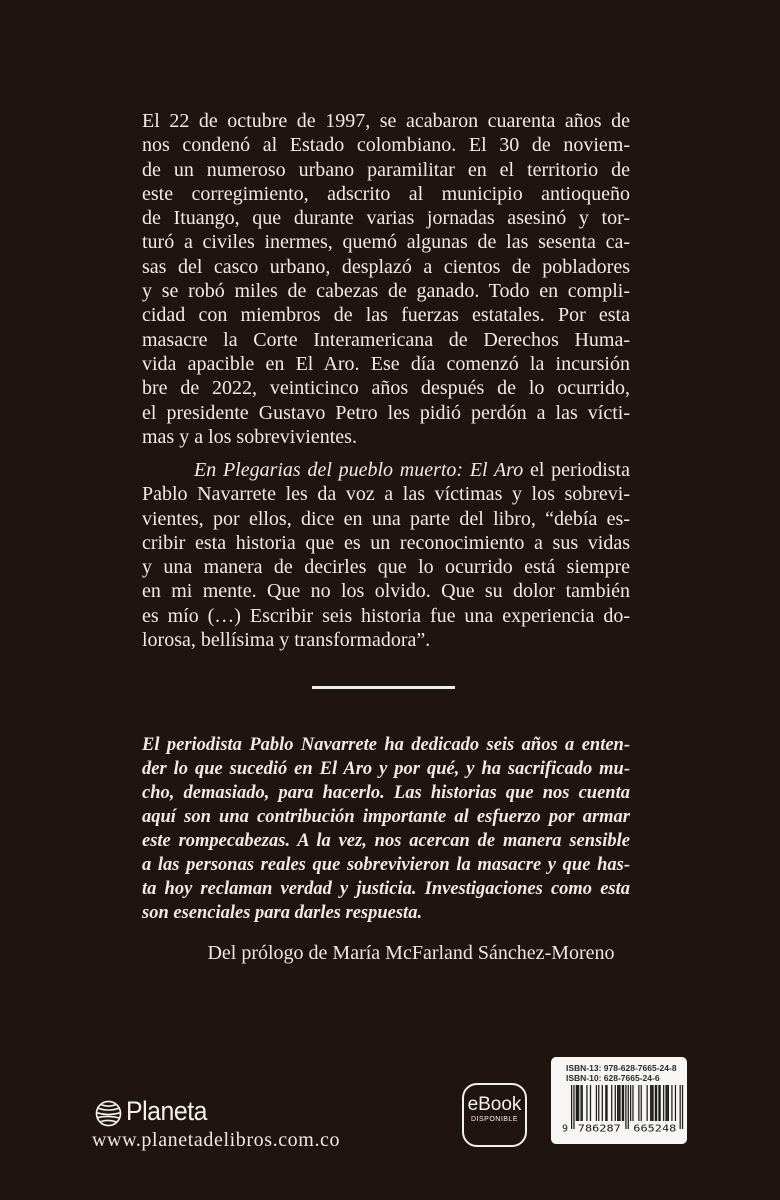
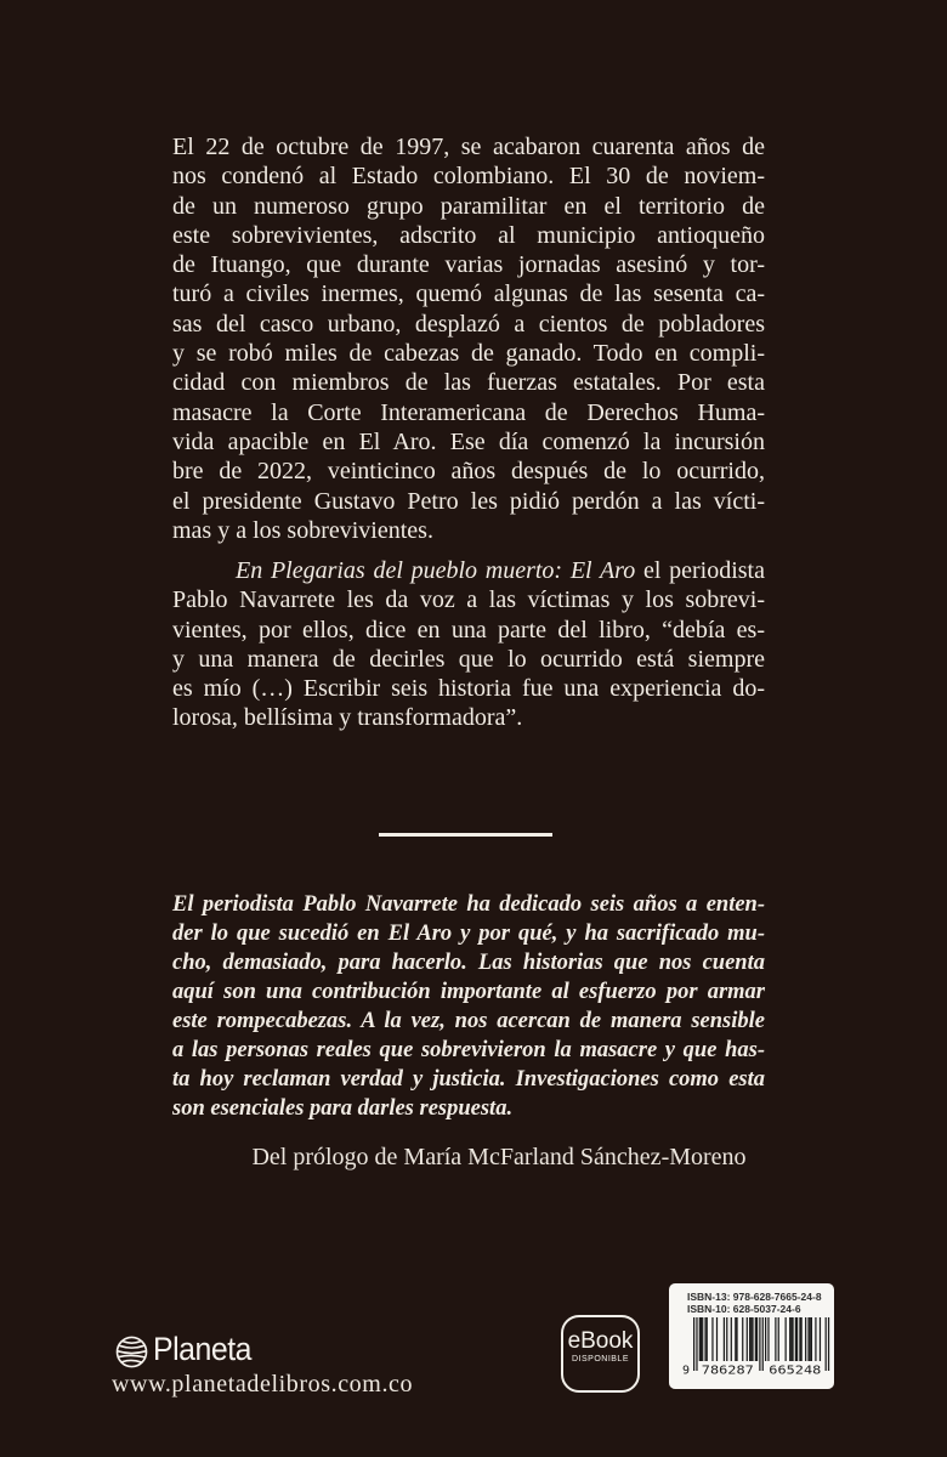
  El 22 de octubre de 1997, se acabaron cuarenta años de
  nos condenó al Estado colombiano. El 30 de noviem-
- de un numeroso urbano paramilitar en el territorio de
+ de un numeroso grupo paramilitar en el territorio de
- este corregimiento, adscrito al municipio antioqueño
+ este sobrevivientes, adscrito al municipio antioqueño
  de Ituango, que durante varias jornadas asesinó y tor-
  turó a civiles inermes, quemó algunas de las sesenta ca-
  sas del casco urbano, desplazó a cientos de pobladores
  y se robó miles de cabezas de ganado. Todo en compli-
  cidad con miembros de las fuerzas estatales. Por esta
  masacre la Corte Interamericana de Derechos Huma-
  vida apacible en El Aro. Ese día comenzó la incursión
  bre de 2022, veinticinco años después de lo ocurrido,
  el presidente Gustavo Petro les pidió perdón a las vícti-
  mas y a los sobrevivientes.
  En Plegarias del pueblo muerto: El Aro el periodista
  Pablo Navarrete les da voz a las víctimas y los sobrevi-
  vientes, por ellos, dice en una parte del libro, “debía es-
- cribir esta historia que es un reconocimiento a sus vidas
  y una manera de decirles que lo ocurrido está siempre
- en mi mente. Que no los olvido. Que su dolor también
  es mío (…) Escribir seis historia fue una experiencia do-
  lorosa, bellísima y transformadora”.
  El periodista Pablo Navarrete ha dedicado seis años a enten-
  der lo que sucedió en El Aro y por qué, y ha sacrificado mu-
  cho, demasiado, para hacerlo. Las historias que nos cuenta
  aquí son una contribución importante al esfuerzo por armar
  este rompecabezas. A la vez, nos acercan de manera sensible
  a las personas reales que sobrevivieron la masacre y que has-
  ta hoy reclaman verdad y justicia. Investigaciones como esta
  son esenciales para darles respuesta.
  Del prólogo de María McFarland Sánchez-Moreno
  Planeta
  www.planetadelibros.com.co
  eBook
  ISBN-13: 978-628-7665-24-8
- ISBN-10: 628-7665-24-6
+ ISBN-10: 628-5037-24-6
  9
  786287
  665248
